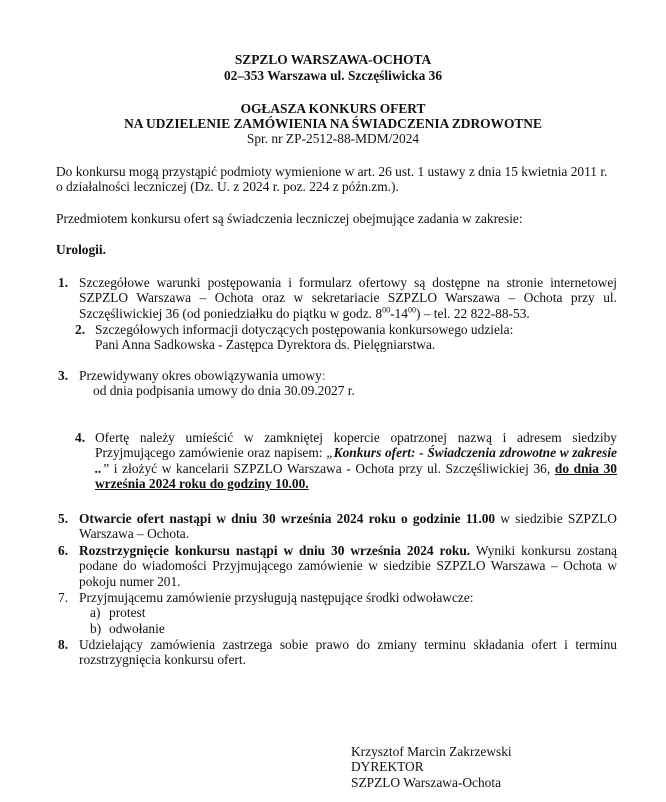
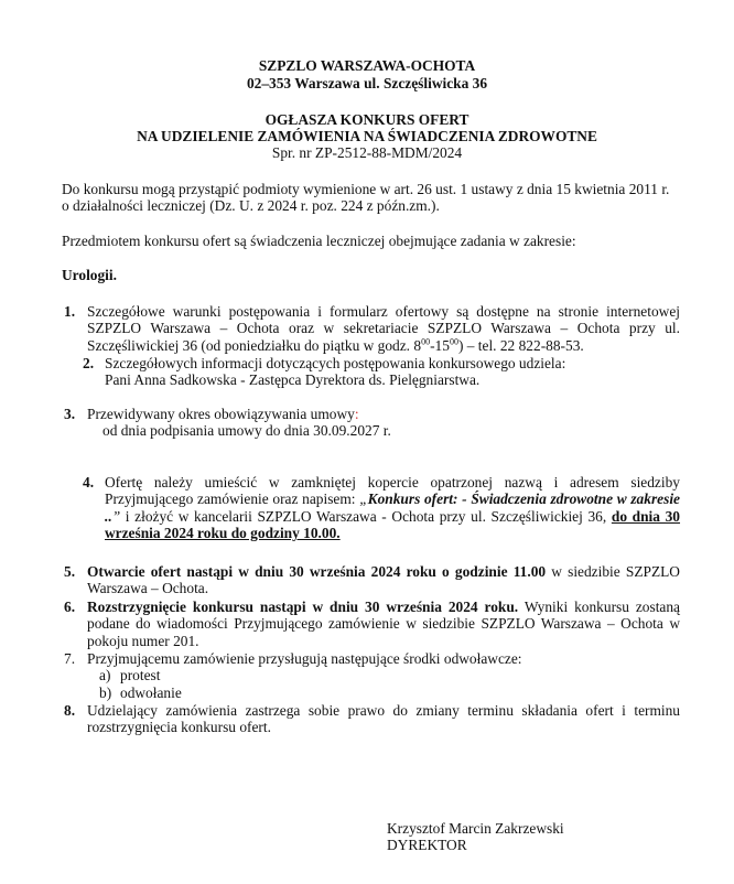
  SZPZLO WARSZAWA-OCHOTA
  02–353 Warszawa ul. Szczęśliwicka 36
  OGŁASZA KONKURS OFERT
  NA UDZIELENIE ZAMÓWIENIA NA ŚWIADCZENIA ZDROWOTNE
  Spr. nr ZP-2512-88-MDM/2024
  Do konkursu mogą przystąpić podmioty wymienione w art. 26 ust. 1 ustawy z dnia 15 kwietnia 2011 r.
  o działalności leczniczej (Dz. U. z 2024 r. poz. 224 z późn.zm.).
  Przedmiotem konkursu ofert są świadczenia leczniczej obejmujące zadania w zakresie:
  Urologii.
  1.
- Szczegółowe warunki postępowania i formularz ofertowy są dostępne na stronie internetowej SZPZLO Warszawa – Ochota oraz w sekretariacie SZPZLO Warszawa – Ochota przy ul. Szczęśliwickiej 36 (od poniedziałku do piątku w godz. 800-1400) – tel. 22 822-88-53.
+ Szczegółowe warunki postępowania i formularz ofertowy są dostępne na stronie internetowej SZPZLO Warszawa – Ochota oraz w sekretariacie SZPZLO Warszawa – Ochota przy ul. Szczęśliwickiej 36 (od poniedziałku do piątku w godz. 800-1500) – tel. 22 822-88-53.
  2.
  Szczegółowych informacji dotyczących postępowania konkursowego udziela:
  Pani Anna Sadkowska - Zastępca Dyrektora ds. Pielęgniarstwa.
  3.
  Przewidywany okres obowiązywania umowy:
  od dnia podpisania umowy do dnia 30.09.2027 r.
  4.
  Ofertę należy umieścić w zamkniętej kopercie opatrzonej nazwą i adresem siedziby Przyjmującego zamówienie oraz napisem: „Konkurs ofert: - Świadczenia zdrowotne w zakresie ..” i złożyć w kancelarii SZPZLO Warszawa - Ochota przy ul. Szczęśliwickiej 36, do dnia 30 września 2024 roku do godziny 10.00.
  5.
  Otwarcie ofert nastąpi w dniu 30 września 2024 roku o godzinie 11.00 w siedzibie SZPZLO Warszawa – Ochota.
  6.
  Rozstrzygnięcie konkursu nastąpi w dniu 30 września 2024 roku. Wyniki konkursu zostaną podane do wiadomości Przyjmującego zamówienie w siedzibie SZPZLO Warszawa – Ochota w pokoju numer 201.
  7.
  Przyjmującemu zamówienie przysługują następujące środki odwoławcze:
  a)
  protest
  b)
  odwołanie
  8.
  Udzielający zamówienia zastrzega sobie prawo do zmiany terminu składania ofert i terminu rozstrzygnięcia konkursu ofert.
  Krzysztof Marcin Zakrzewski
  DYREKTOR
- SZPZLO Warszawa-Ochota
